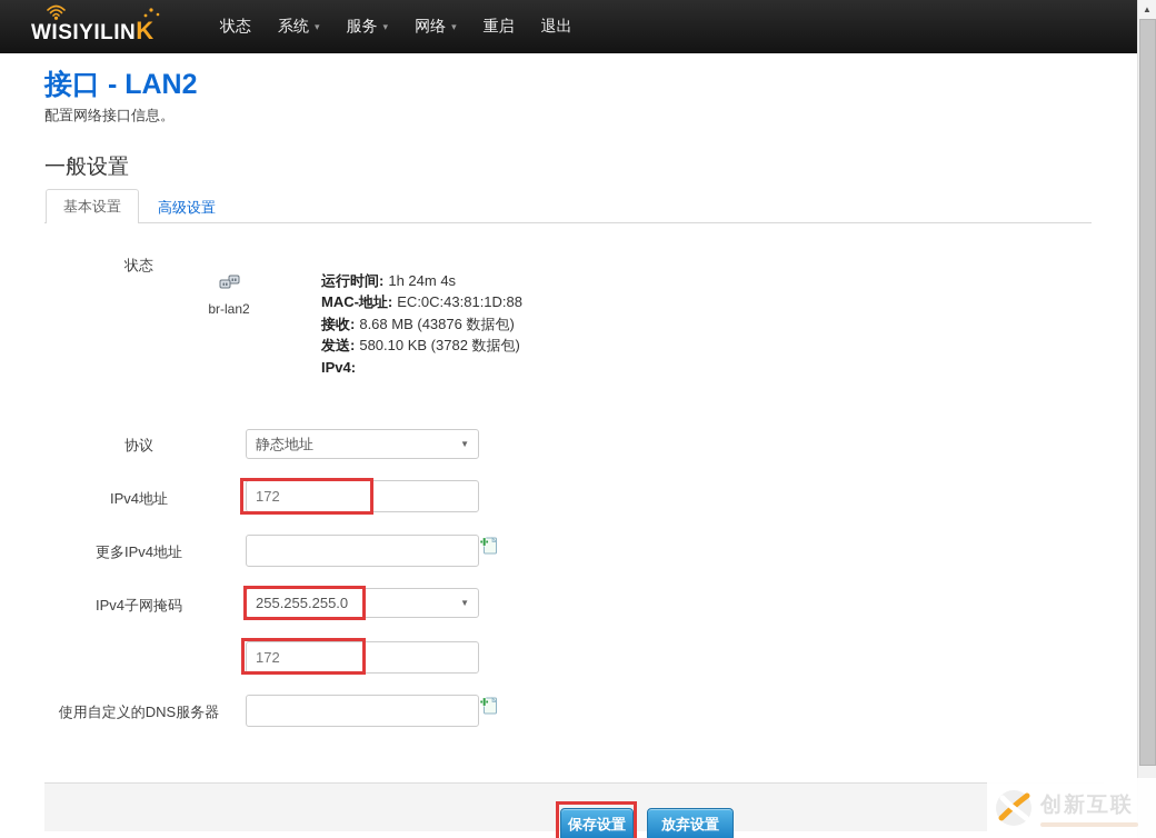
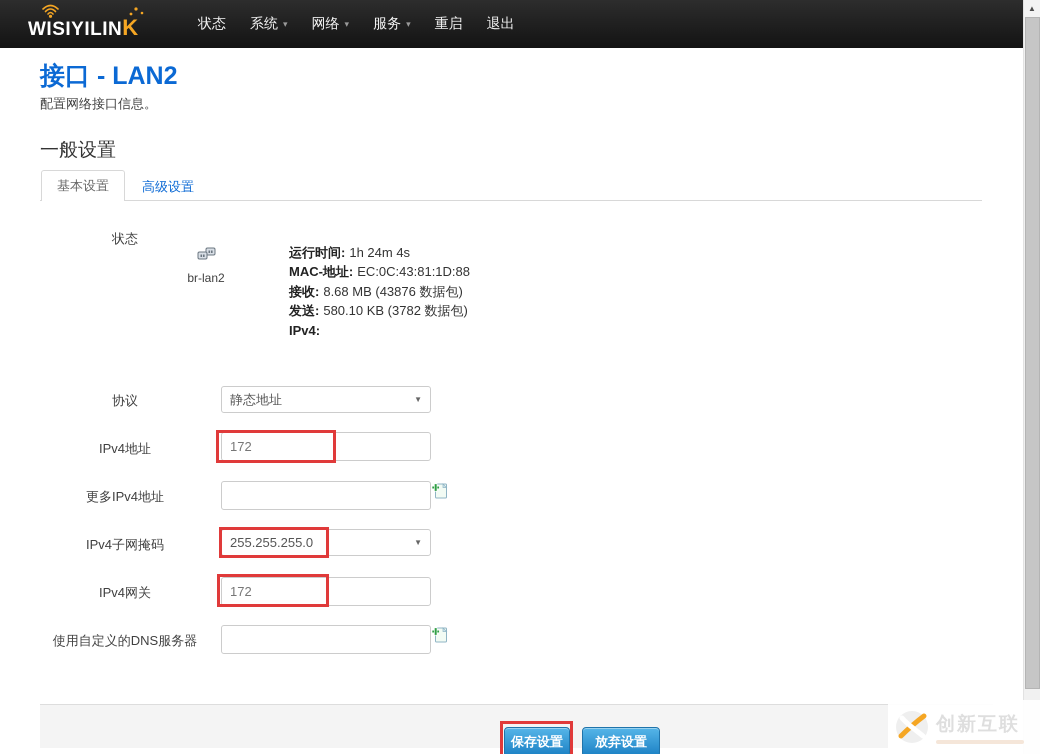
  WISIYILINK
  状态
  系统
  ▾
- 服务
+ 网络
  ▾
- 网络
+ 服务
  ▾
  重启
  退出
  接口 - LAN2
  配置网络接口信息。
  一般设置
  基本设置
  高级设置
  状态
  br-lan2
  运行时间: 1h 24m 4s
  MAC-地址: EC:0C:43:81:1D:88
  接收: 8.68 MB (43876 数据包)
  发送: 580.10 KB (3782 数据包)
  IPv4:
  协议
  静态地址
  ▼
  IPv4地址
  172
  更多IPv4地址
  IPv4子网掩码
  255.255.255.0
  ▼
+ IPv4网关
  172
  使用自定义的DNS服务器
  保存设置
  放弃设置
  ▲
  创新互联
